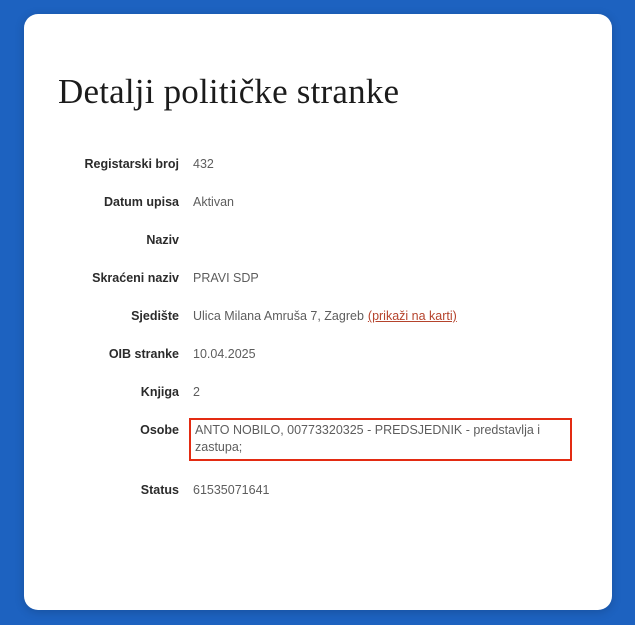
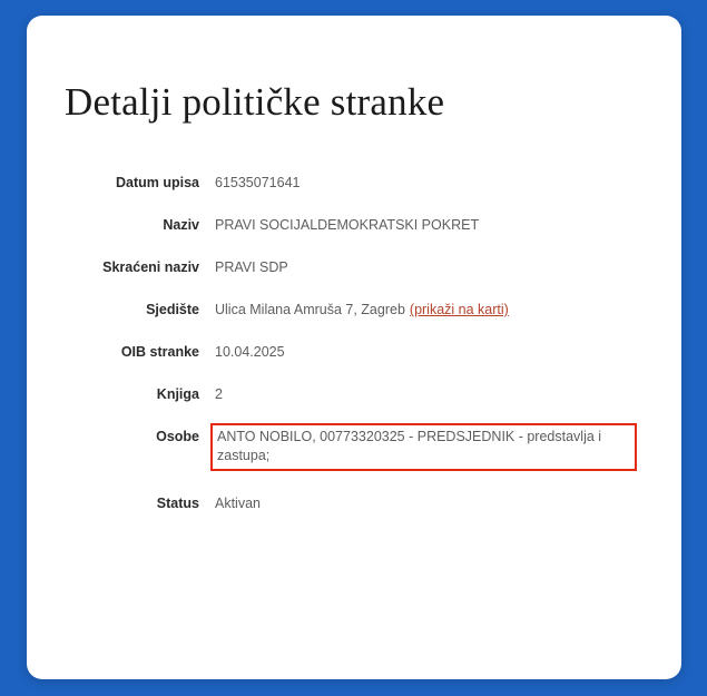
  Detalji političke stranke
- Registarski broj
- 432
  Datum upisa
- Aktivan
+ 61535071641
  Naziv
+ PRAVI SOCIJALDEMOKRATSKI POKRET
  Skraćeni naziv
  PRAVI SDP
  Sjedište
  Ulica Milana Amruša 7, Zagreb (prikaži na karti)
  OIB stranke
  10.04.2025
  Knjiga
  2
  Osobe
  ANTO NOBILO, 00773320325 - PREDSJEDNIK - predstavlja i zastupa;
  Status
- 61535071641
+ Aktivan
